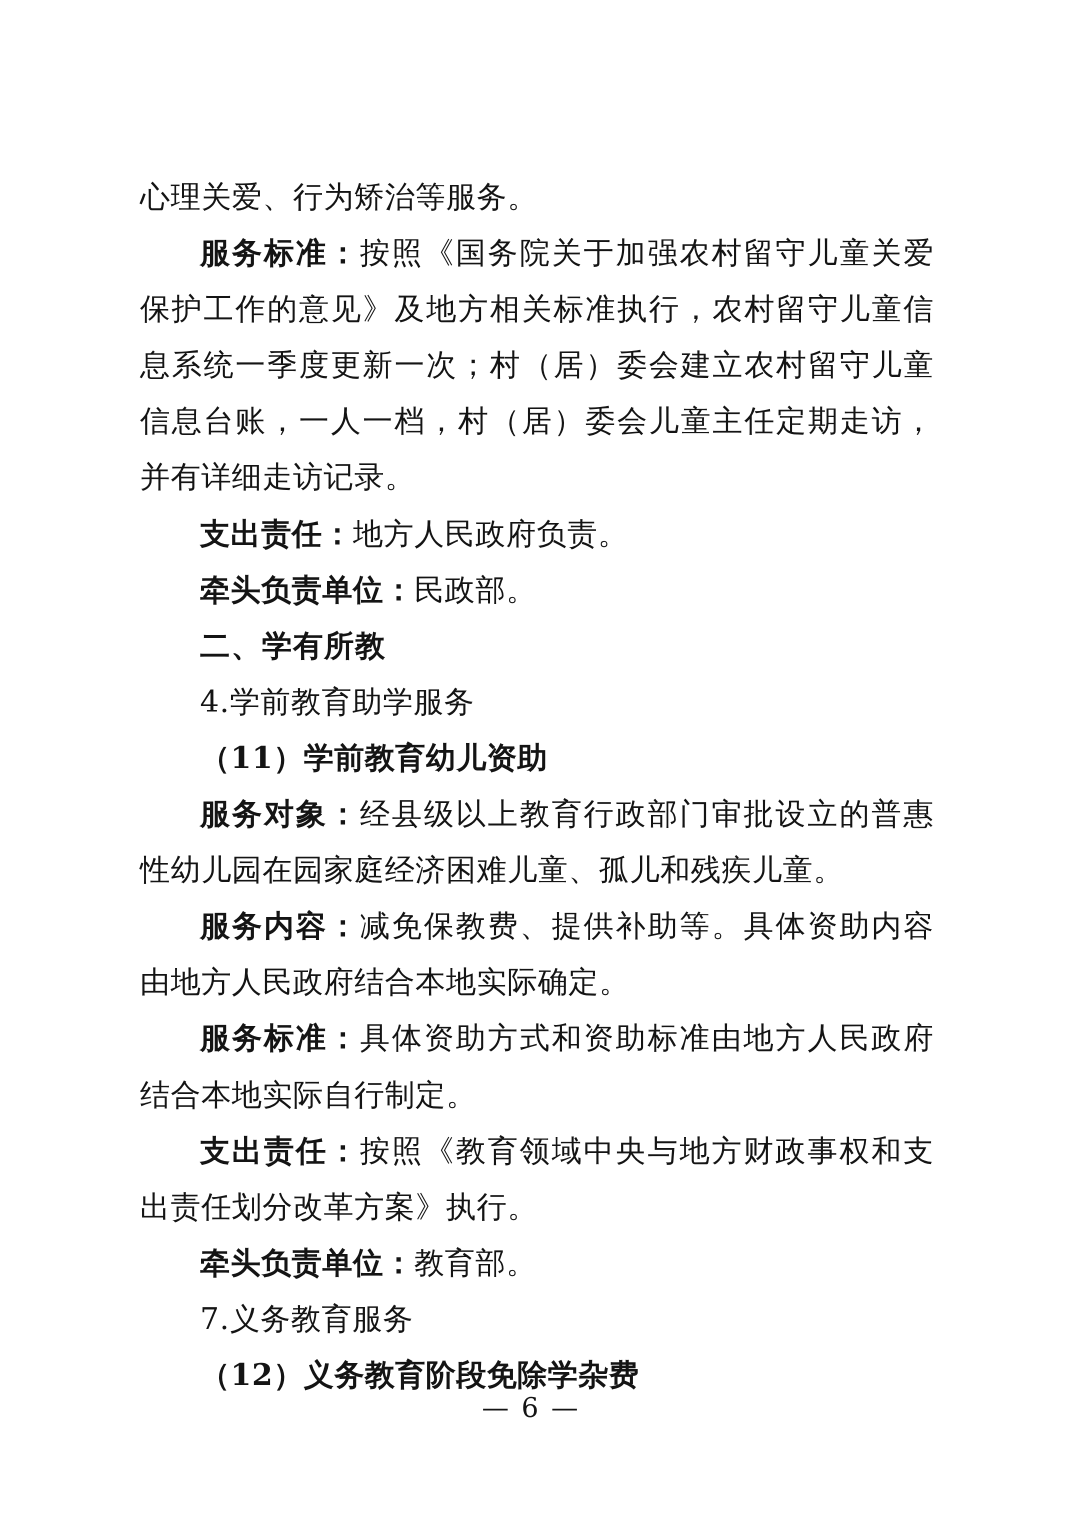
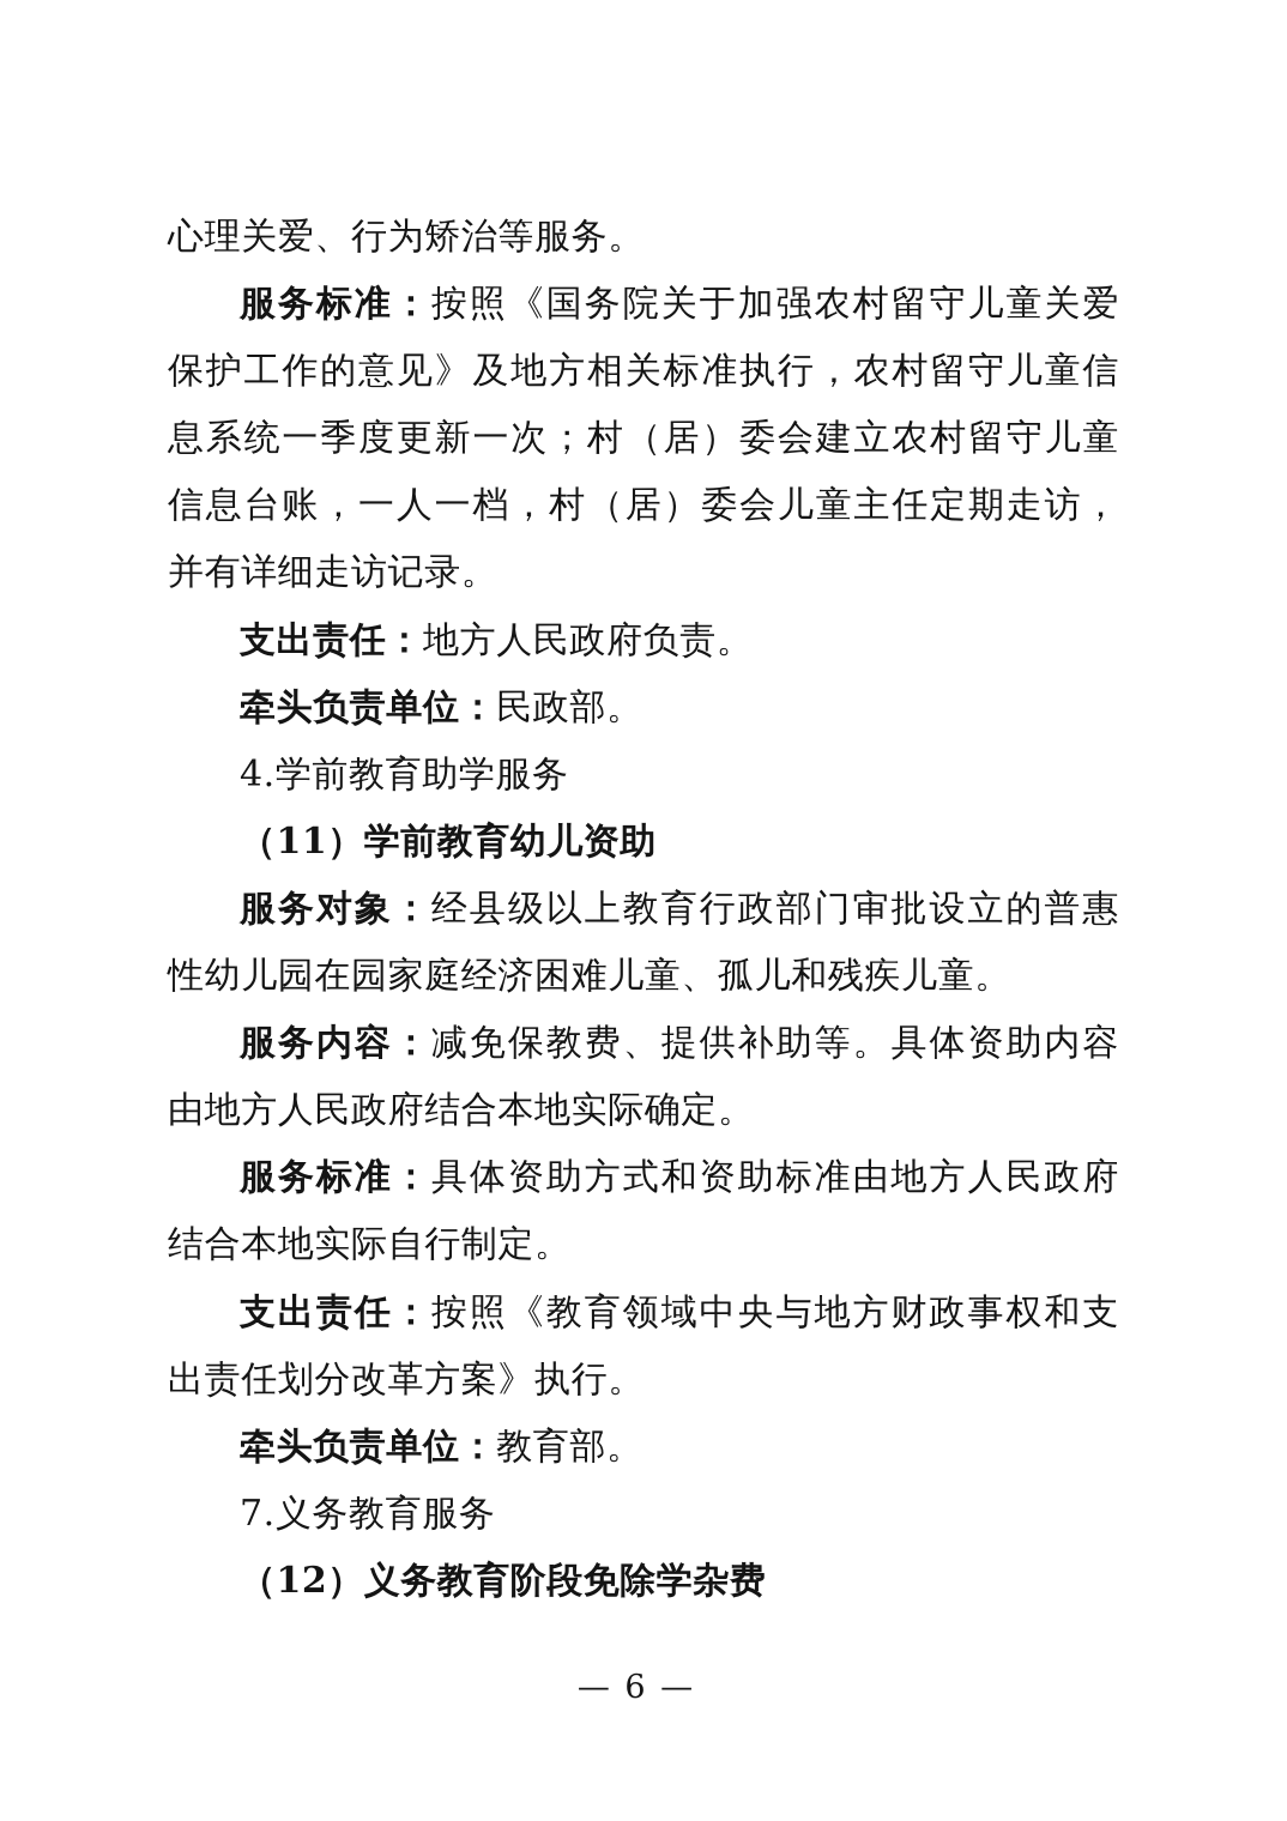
  心理关爱、行为矫治等服务。
  服务标准：按照《国务院关于加强农村留守儿童关爱保护工作的意见》及地方相关标准执行，农村留守儿童信息系统一季度更新一次；村（居）委会建立农村留守儿童信息台账，一人一档，村（居）委会儿童主任定期走访，并有详细走访记录。
  支出责任：地方人民政府负责。
  牵头负责单位：民政部。
- 二、学有所教
  4.学前教育助学服务
  （11）学前教育幼儿资助
  服务对象：经县级以上教育行政部门审批设立的普惠性幼儿园在园家庭经济困难儿童、孤儿和残疾儿童。
  服务内容：减免保教费、提供补助等。具体资助内容由地方人民政府结合本地实际确定。
  服务标准：具体资助方式和资助标准由地方人民政府结合本地实际自行制定。
  支出责任：按照《教育领域中央与地方财政事权和支出责任划分改革方案》执行。
  牵头负责单位：教育部。
  7.义务教育服务
  （12）义务教育阶段免除学杂费
  — 6 —
